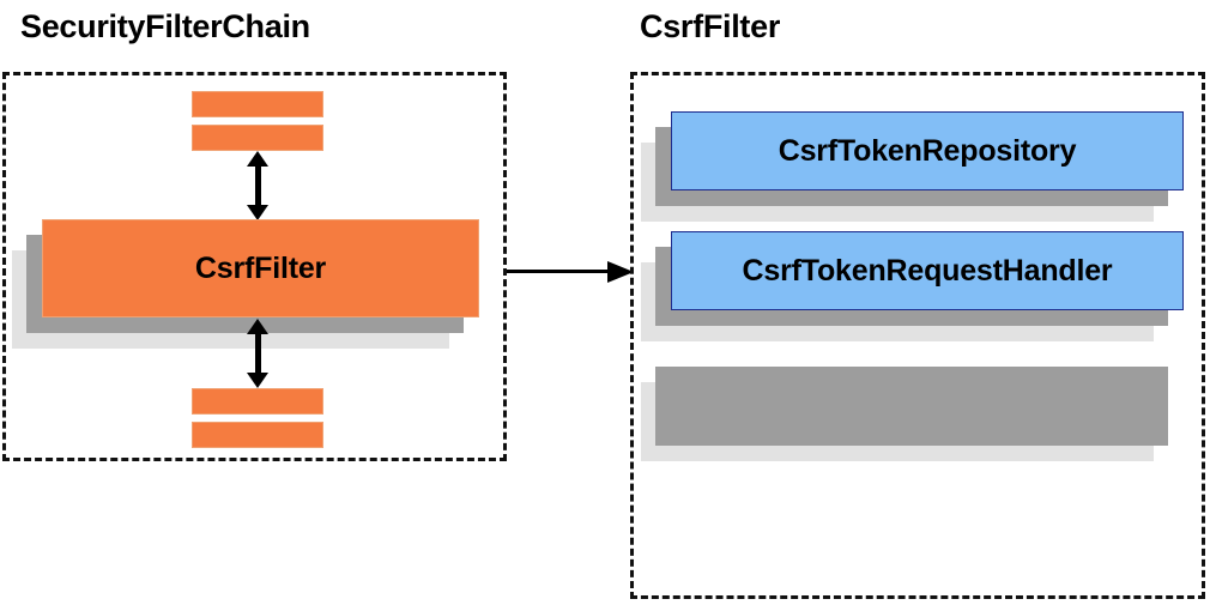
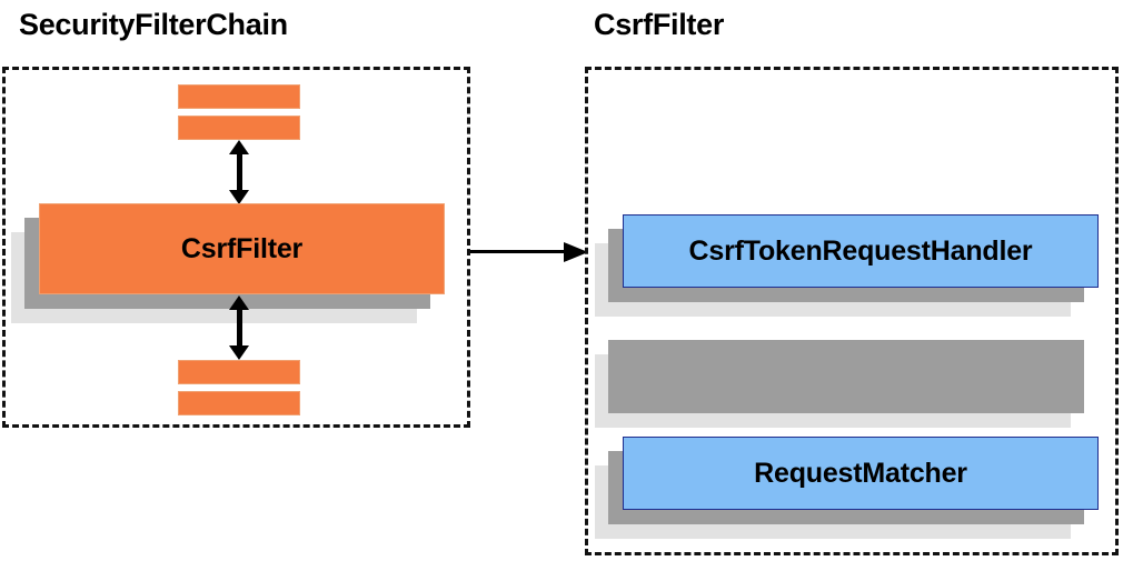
  SecurityFilterChain
  CsrfFilter
  CsrfFilter
- CsrfTokenRepository
  CsrfTokenRequestHandler
+ RequestMatcher
